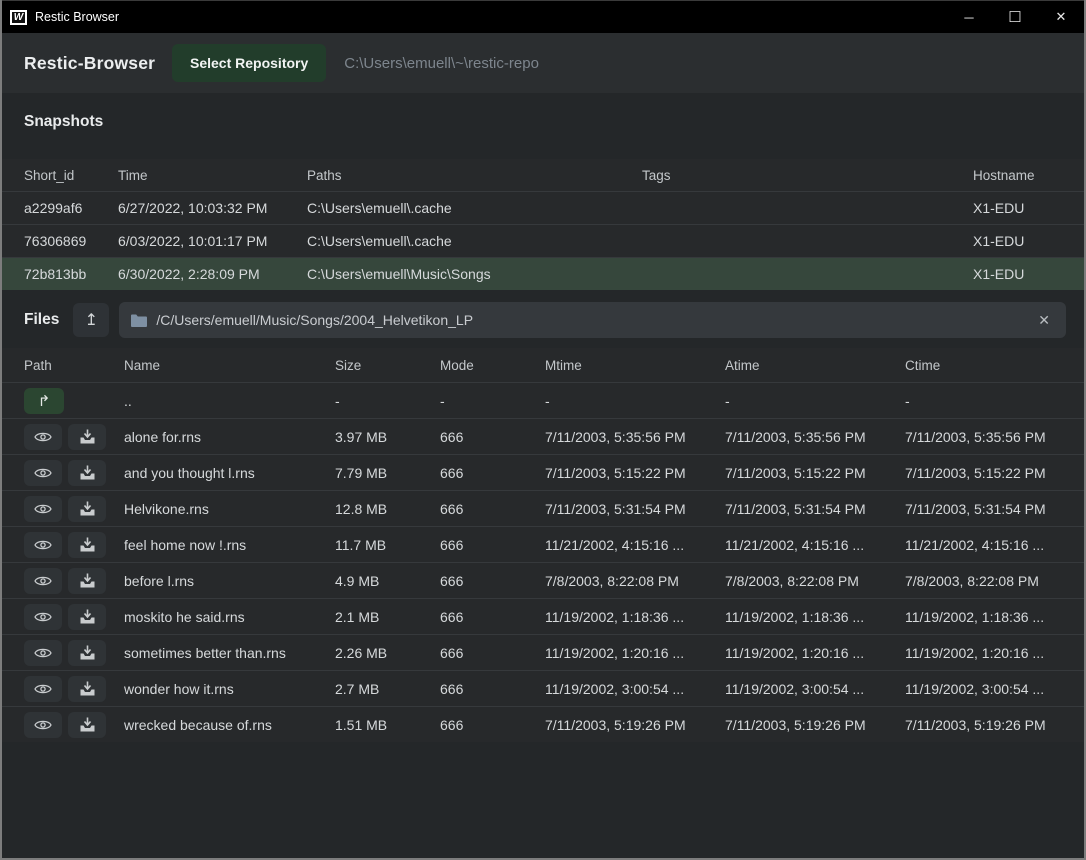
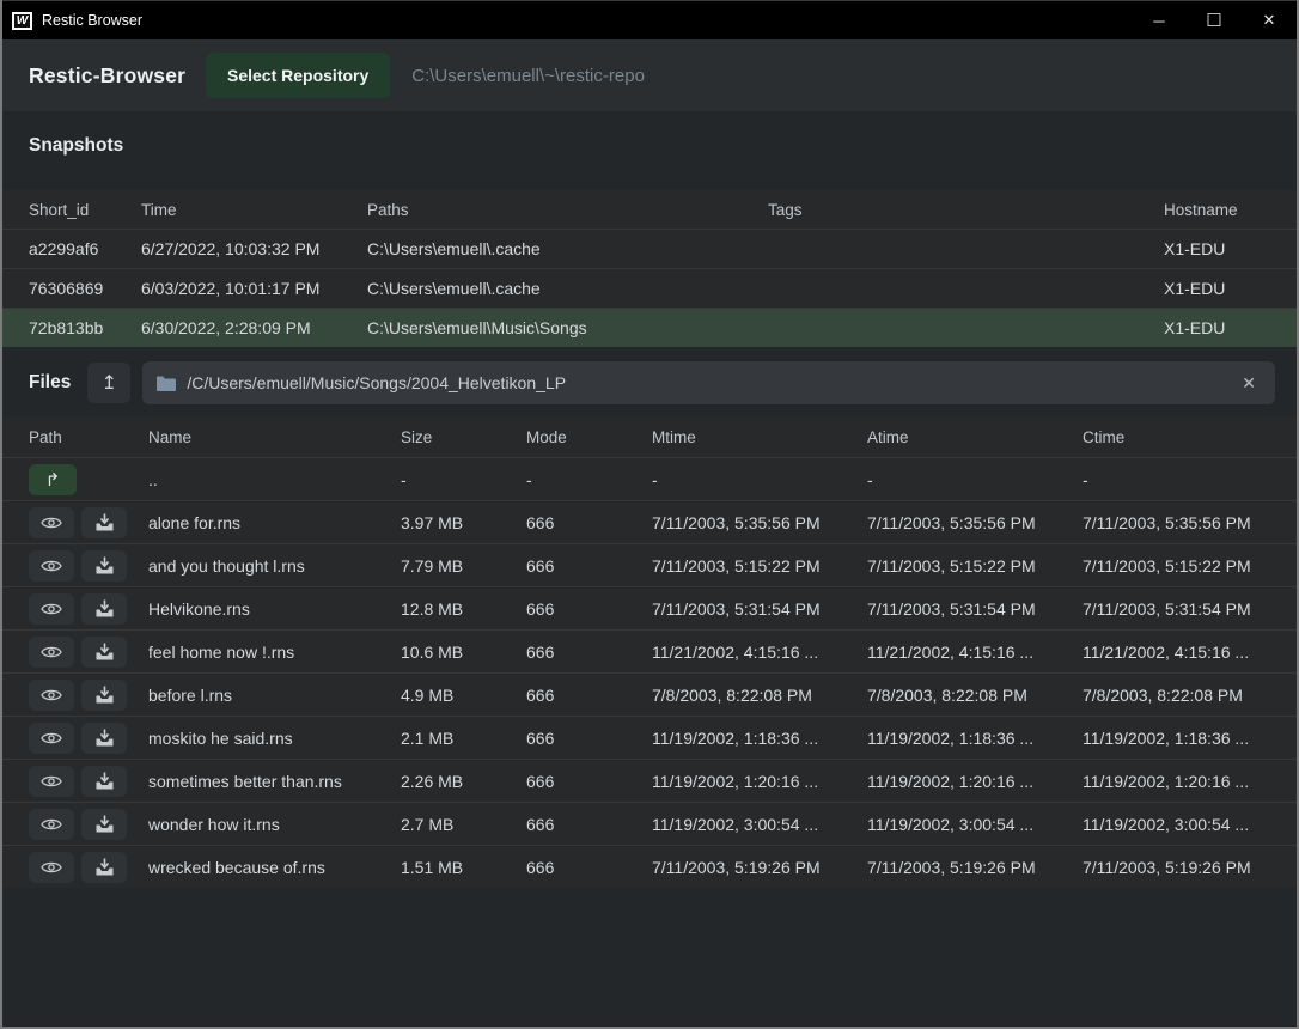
  W
  Restic Browser
  ─
  ☐
  ✕
  Restic-Browser
  Select Repository
  C:\Users\emuell\~\restic-repo
  Snapshots
  Short_id
  Time
  Paths
  Tags
  Hostname
  a2299af6
  6/27/2022, 10:03:32 PM
  C:\Users\emuell\.cache
  X1-EDU
  76306869
  6/03/2022, 10:01:17 PM
  C:\Users\emuell\.cache
  X1-EDU
  72b813bb
  6/30/2022, 2:28:09 PM
  C:\Users\emuell\Music\Songs
  X1-EDU
  Files
  ↥
  /C/Users/emuell/Music/Songs/2004_Helvetikon_LP
  ✕
  Path
  Name
  Size
  Mode
  Mtime
  Atime
  Ctime
  ↱
  ..
  -
  -
  -
  -
  -
  alone for.rns
  3.97 MB
  666
  7/11/2003, 5:35:56 PM
  7/11/2003, 5:35:56 PM
  7/11/2003, 5:35:56 PM
  and you thought l.rns
  7.79 MB
  666
  7/11/2003, 5:15:22 PM
  7/11/2003, 5:15:22 PM
  7/11/2003, 5:15:22 PM
  Helvikone.rns
  12.8 MB
  666
  7/11/2003, 5:31:54 PM
  7/11/2003, 5:31:54 PM
  7/11/2003, 5:31:54 PM
  feel home now !.rns
- 11.7 MB
+ 10.6 MB
  666
  11/21/2002, 4:15:16 ...
  11/21/2002, 4:15:16 ...
  11/21/2002, 4:15:16 ...
  before l.rns
  4.9 MB
  666
  7/8/2003, 8:22:08 PM
  7/8/2003, 8:22:08 PM
  7/8/2003, 8:22:08 PM
  moskito he said.rns
  2.1 MB
  666
  11/19/2002, 1:18:36 ...
  11/19/2002, 1:18:36 ...
  11/19/2002, 1:18:36 ...
  sometimes better than.rns
  2.26 MB
  666
  11/19/2002, 1:20:16 ...
  11/19/2002, 1:20:16 ...
  11/19/2002, 1:20:16 ...
  wonder how it.rns
  2.7 MB
  666
  11/19/2002, 3:00:54 ...
  11/19/2002, 3:00:54 ...
  11/19/2002, 3:00:54 ...
  wrecked because of.rns
  1.51 MB
  666
  7/11/2003, 5:19:26 PM
  7/11/2003, 5:19:26 PM
  7/11/2003, 5:19:26 PM
